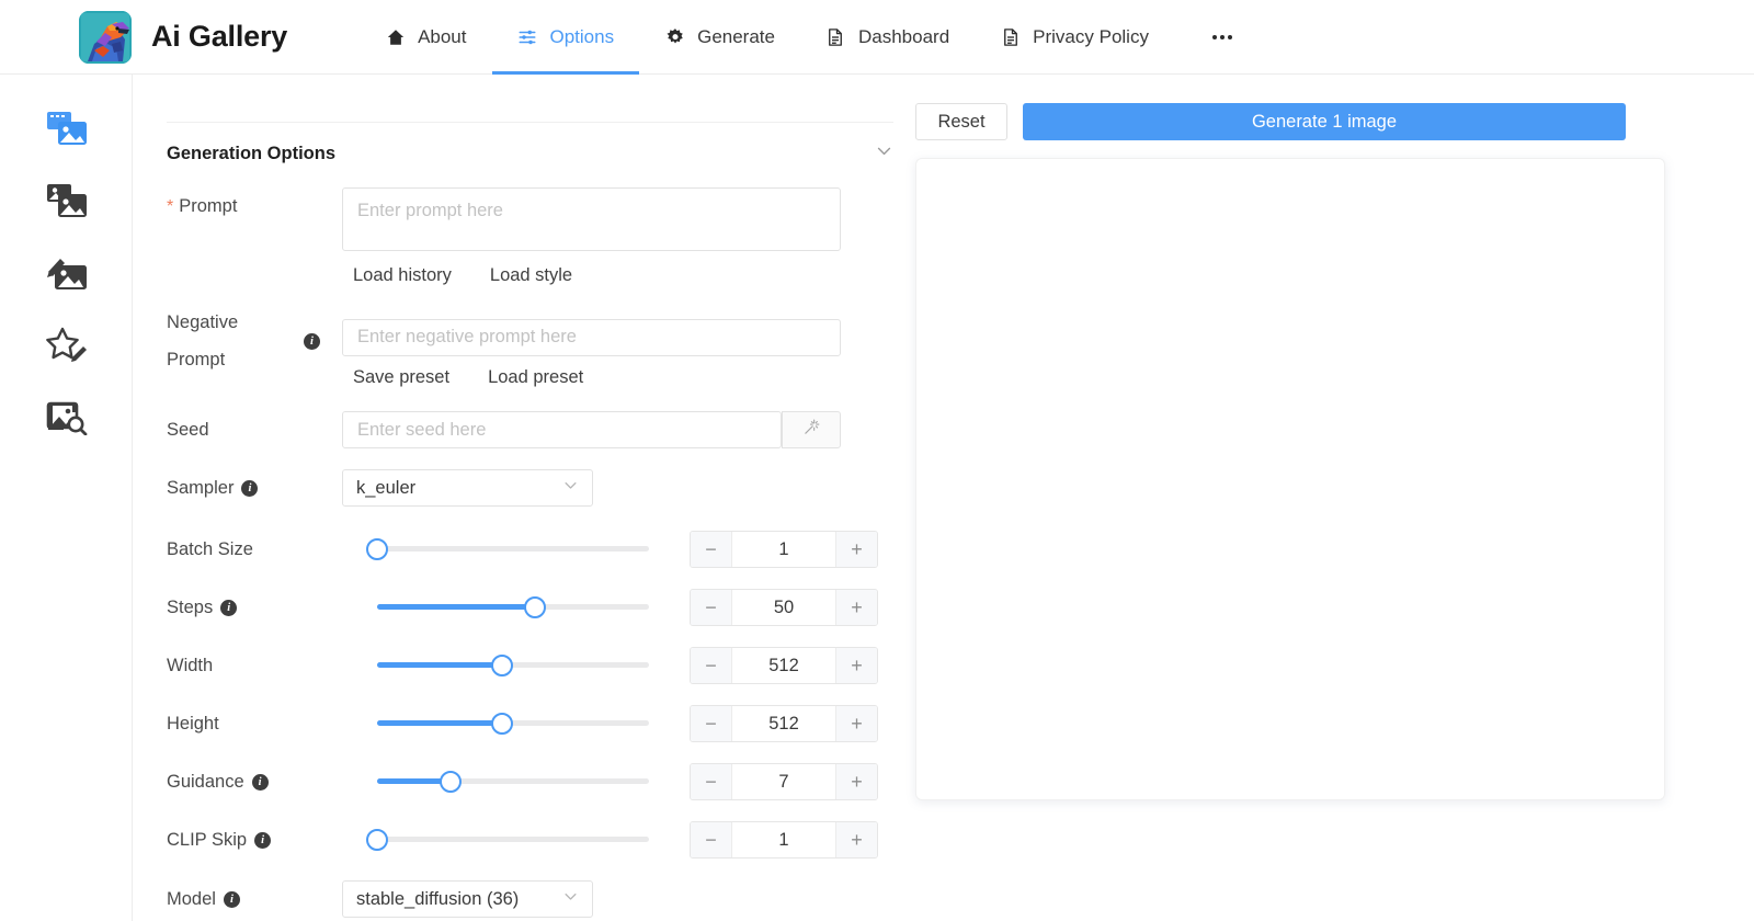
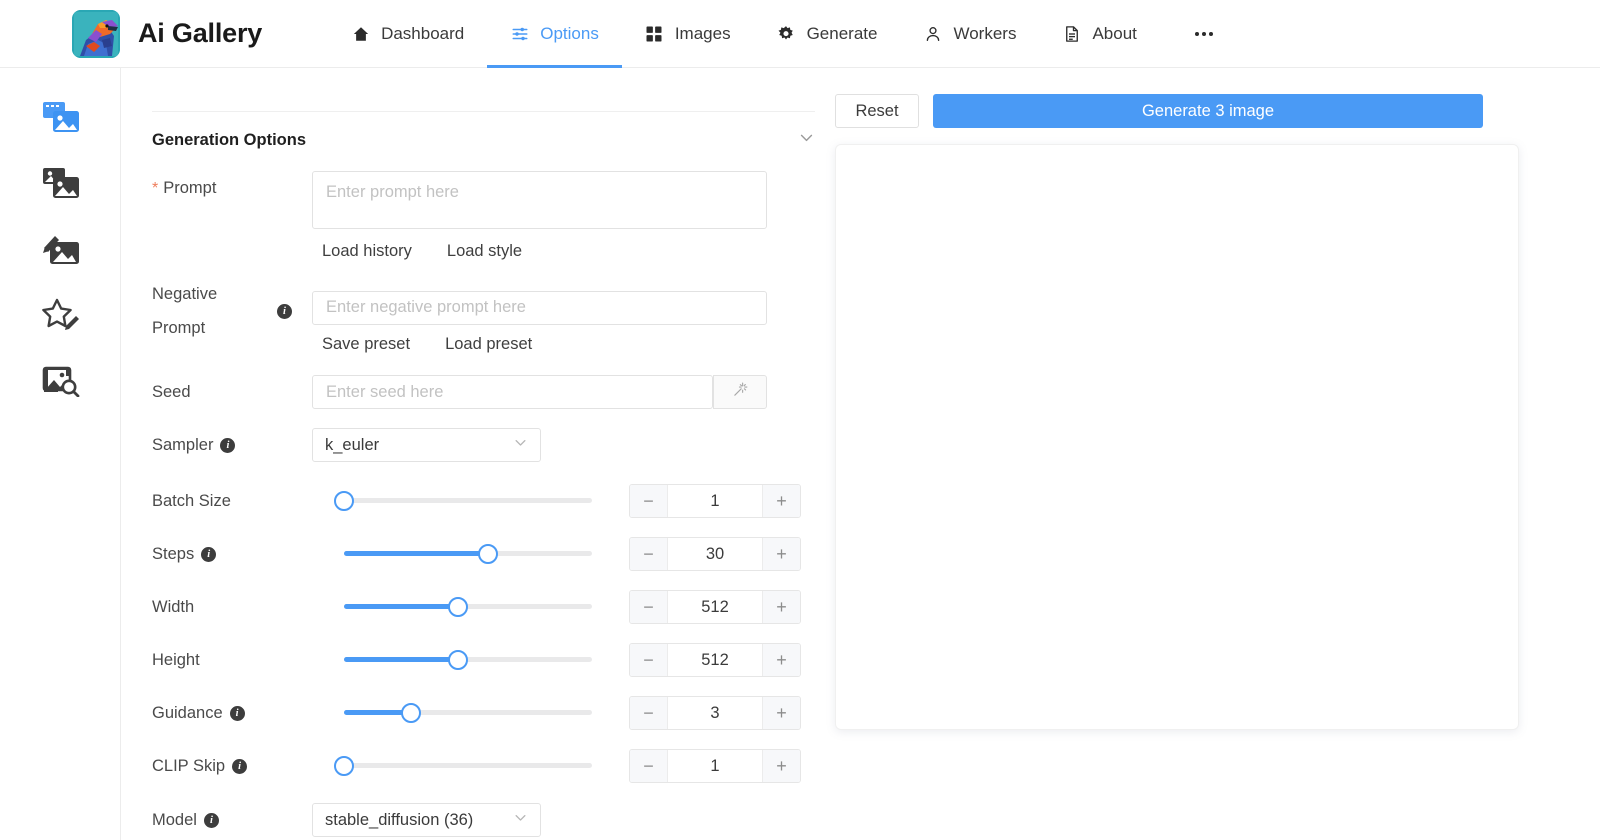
  Ai Gallery
- About
+ Dashboard
  Options
+ Images
  Generate
+ Workers
- Dashboard
+ About
- Privacy Policy
  Generation Options
  *
  Prompt
  Enter prompt here
  Load history
  Load style
  Negative
  Prompt
  i
  Enter negative prompt here
  Save preset
  Load preset
  Seed
  Enter seed here
  Sampler
  i
  k_euler
  Batch Size
  −
  1
  +
  Steps
  i
  −
- 50
+ 30
  +
  Width
  −
  512
  +
  Height
  −
  512
  +
  Guidance
  i
  −
- 7
+ 3
  +
  CLIP Skip
  i
  −
  1
  +
  Model
  i
  stable_diffusion (36)
  Reset
- Generate 1 image
+ Generate 3 image
